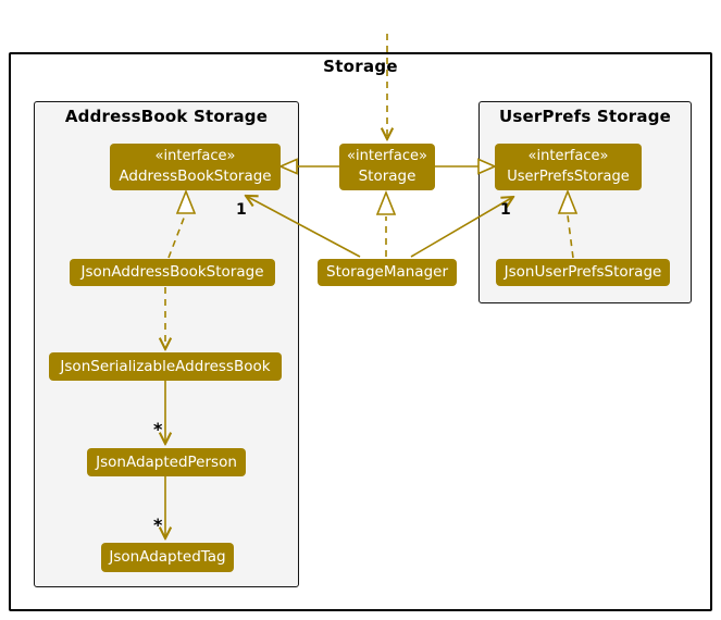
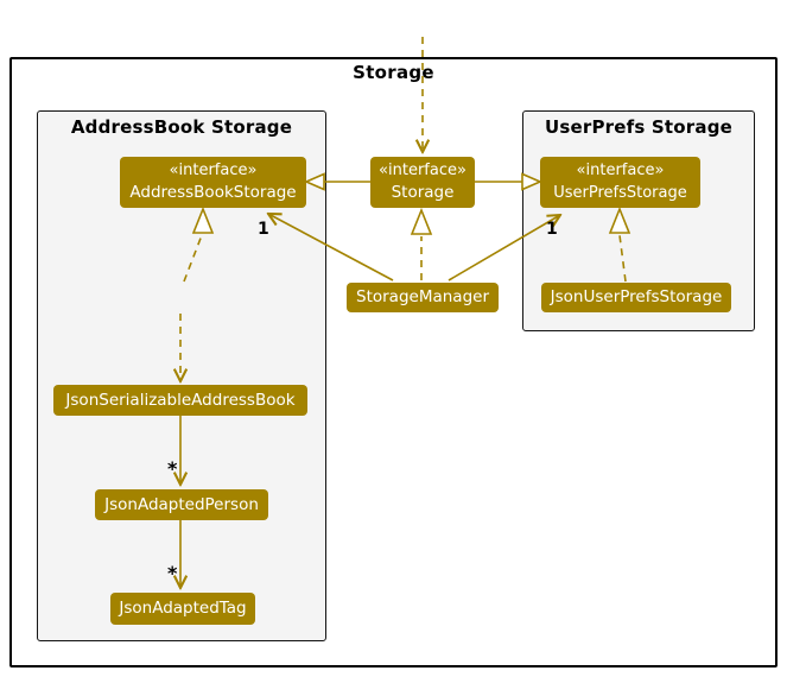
  Storage
  AddressBook Storage
  UserPrefs Storage
  «interface»
  AddressBookStorage
  «interface»
  Storage
  «interface»
  UserPrefsStorage
- JsonAddressBookStorage
  StorageManager
  JsonUserPrefsStorage
  JsonSerializableAddressBook
  JsonAdaptedPerson
  JsonAdaptedTag
  1
  1
  *
  *
